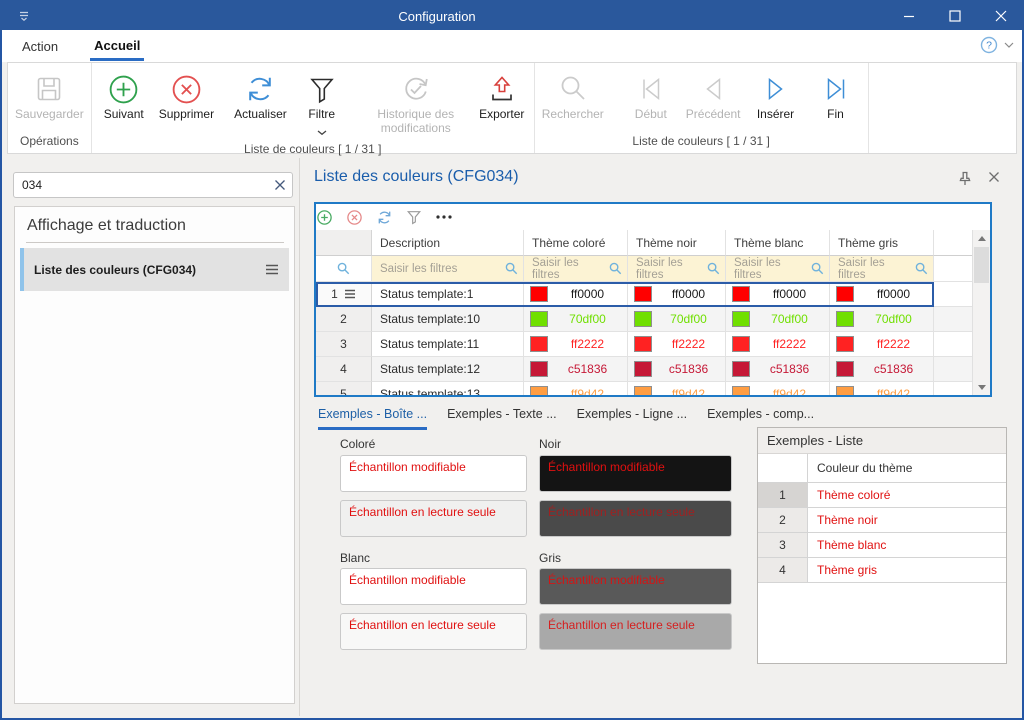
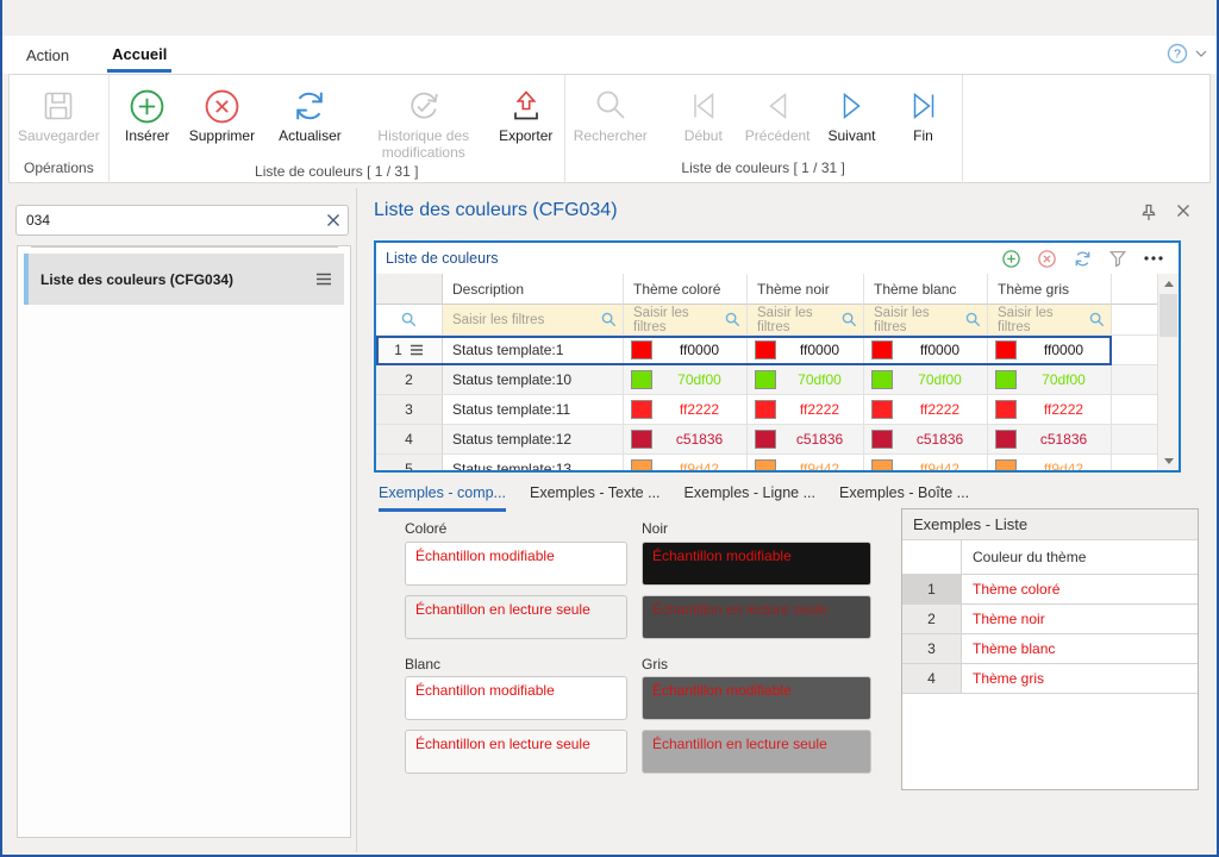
- Configuration
  Action
  Accueil
  ?
  Sauvegarder
  Opérations
- Suivant
+ Insérer
  Supprimer
  Actualiser
- Filtre
  Historique des modifications
  Exporter
  Liste de couleurs [ 1 / 31 ]
  Rechercher
  Début
  Précédent
- Insérer
+ Suivant
  Fin
  Liste de couleurs [ 1 / 31 ]
  034
- Affichage et traduction
  Liste des couleurs (CFG034)
  Liste des couleurs (CFG034)
+ Liste de couleurs
  Description
  Thème coloré
  Thème noir
  Thème blanc
  Thème gris
  Saisir les filtres
  Saisir les filtres
  Saisir les filtres
  Saisir les filtres
  Saisir les filtres
  1
  Status template:1
  ff0000
  ff0000
  ff0000
  ff0000
  2
  Status template:10
  70df00
  70df00
  70df00
  70df00
  3
  Status template:11
  ff2222
  ff2222
  ff2222
  ff2222
  4
  Status template:12
  c51836
  c51836
  c51836
  c51836
  5
  Status template:13
  ff9d42
  ff9d42
  ff9d42
  ff9d42
- Exemples - Boîte ...
+ Exemples - comp...
  Exemples - Texte ...
  Exemples - Ligne ...
- Exemples - comp...
+ Exemples - Boîte ...
  Coloré
  Échantillon modifiable
  Échantillon en lecture seule
  Noir
  Échantillon modifiable
  Échantillon en lecture seule
  Blanc
  Échantillon modifiable
  Échantillon en lecture seule
  Gris
  Échantillon modifiable
  Échantillon en lecture seule
  Exemples - Liste
  Couleur du thème
  1
  Thème coloré
  2
  Thème noir
  3
  Thème blanc
  4
  Thème gris
